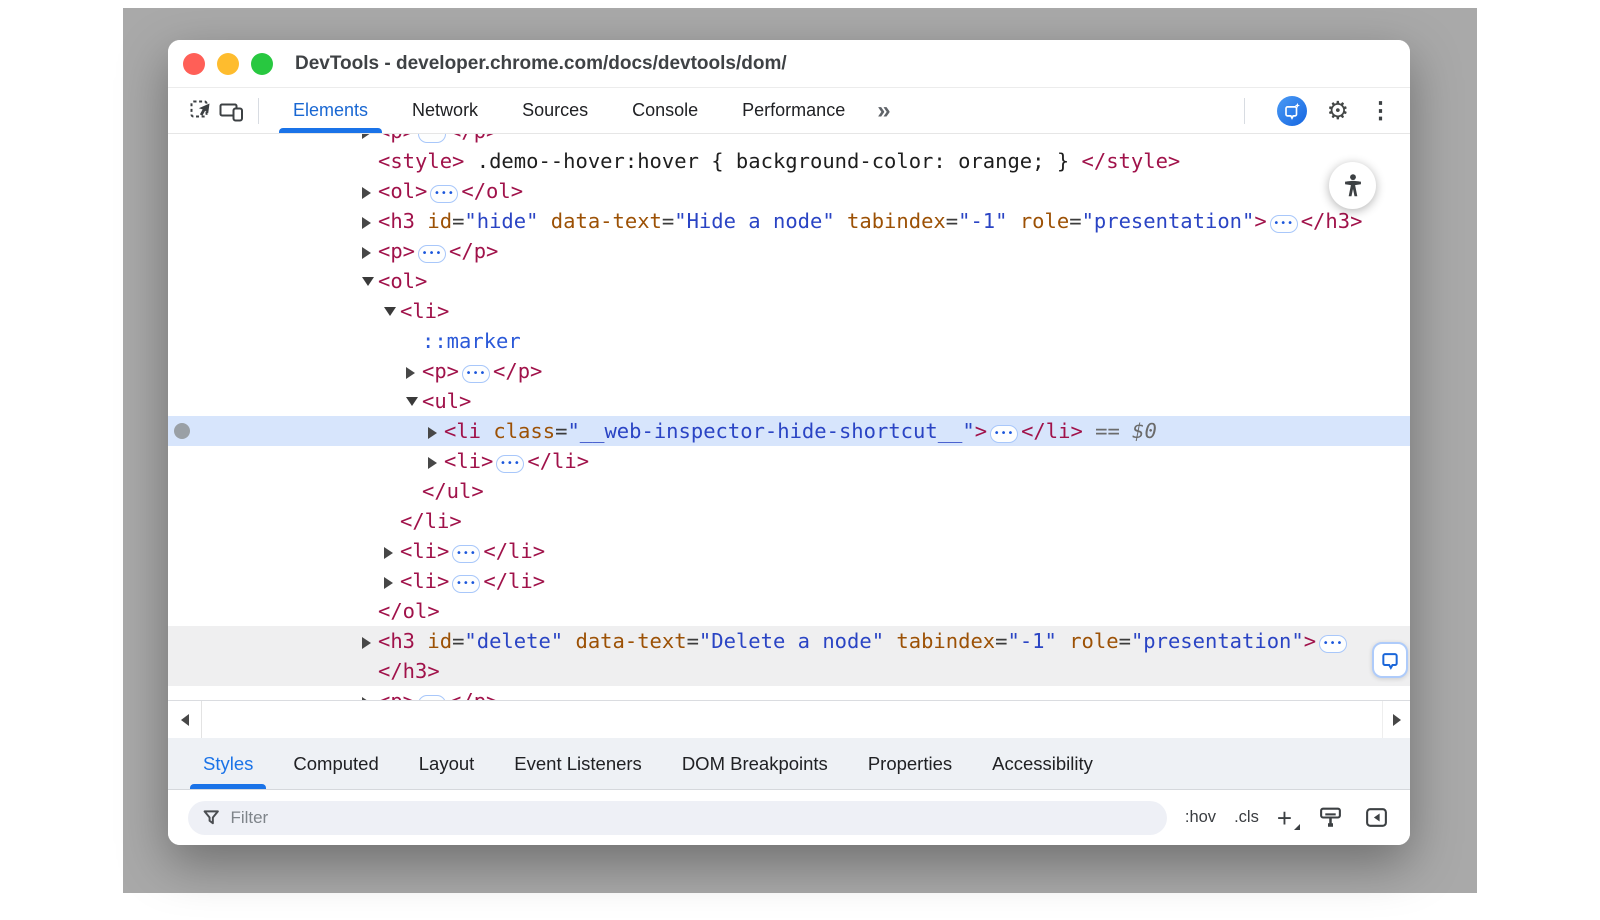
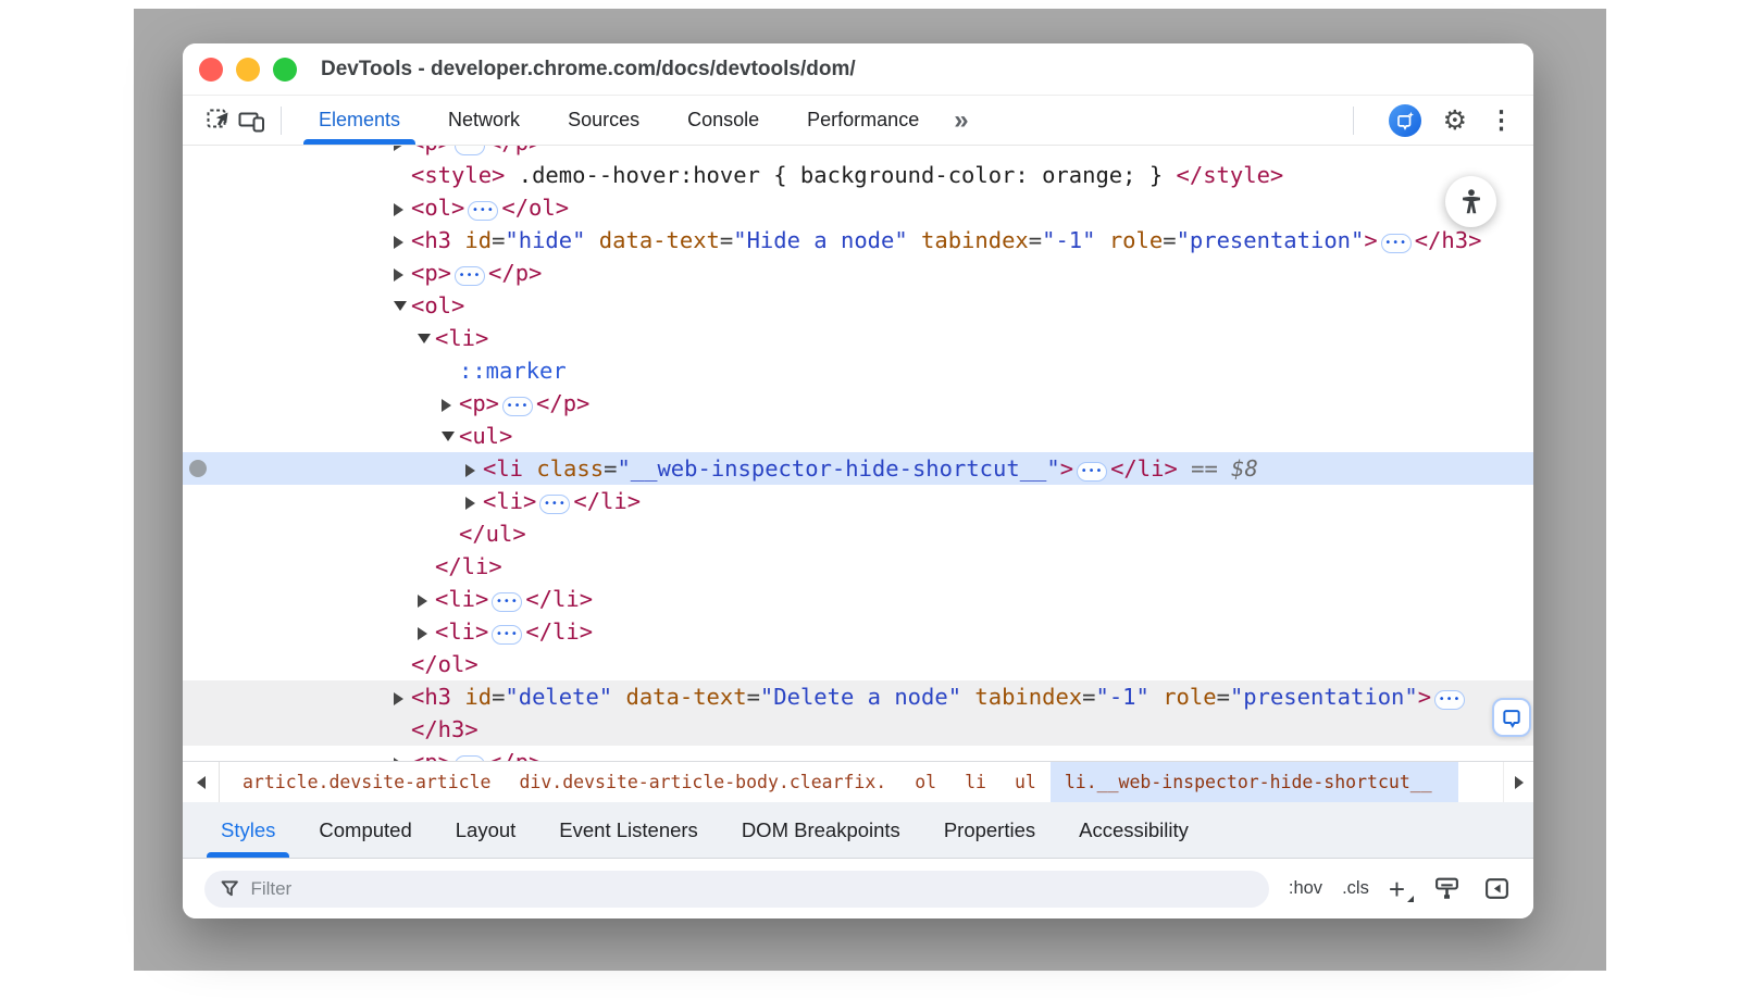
  DevTools - developer.chrome.com/docs/devtools/dom/
  Elements
  Network
  Sources
  Console
  Performance
  »
  ⚙
  ⋮
  •••
  <style> .demo--hover:hover { background-color: orange; } </style>
  <ol>
  •••
  </ol>
  <h3 id="hide" data-text="Hide a node" tabindex="-1" role="presentation">
  •••
  </h3>
  <p>
  •••
  </p>
  <ol>
  <li>
  ::marker
  <p>
  •••
  </p>
  <ul>
  <li class="__web-inspector-hide-shortcut__">
  •••
- </li> == $0
+ </li> == $8
  <li>
  •••
  </li>
  </ul>
  </li>
  <li>
  •••
  </li>
  <li>
  •••
  </li>
  </ol>
  <h3 id="delete" data-text="Delete a node" tabindex="-1" role="presentation">
  •••
  </h3>
+ article.devsite-article
+ div.devsite-article-body.clearfix.
+ ol
+ li
+ ul
+ li.__web-inspector-hide-shortcut__
  Styles
  Computed
  Layout
  Event Listeners
  DOM Breakpoints
  Properties
  Accessibility
  Filter
  :hov
  .cls
  +
